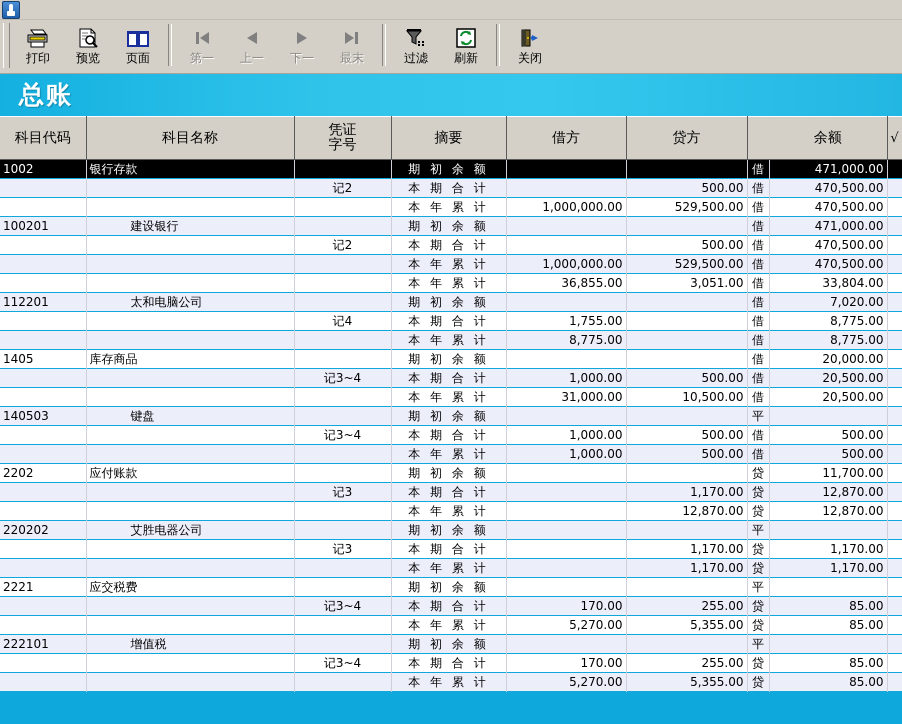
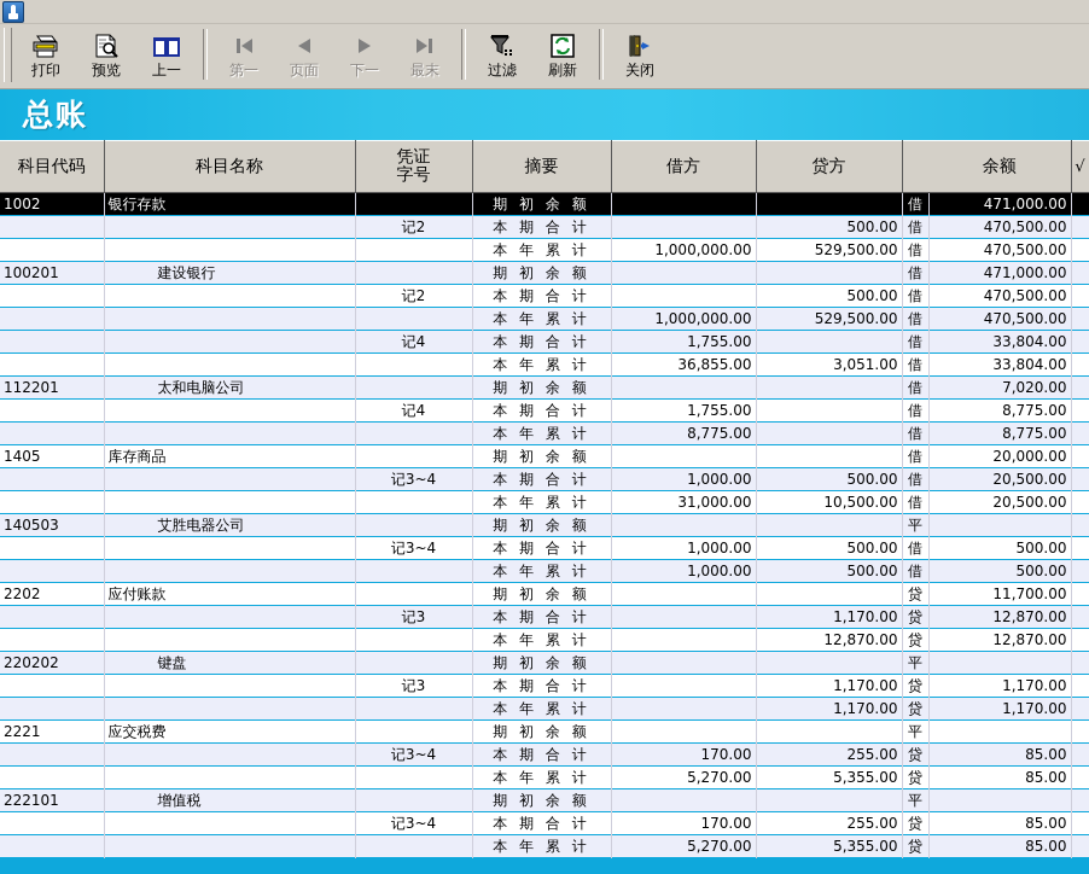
  打印
  预览
- 页面
+ 上一
  第一
- 上一
+ 页面
  下一
  最末
  过滤
  刷新
  关闭
  总账
  科目代码	科目名称	凭证字号	摘要	借方	贷方		余额	√
  1002	银行存款		期 初 余 额			借	471,000.00
  		记2	本 期 合 计		500.00	借	470,500.00
  			本 年 累 计	1,000,000.00	529,500.00	借	470,500.00
  100201	建设银行		期 初 余 额			借	471,000.00
  		记2	本 期 合 计		500.00	借	470,500.00
  			本 年 累 计	1,000,000.00	529,500.00	借	470,500.00
+ 		记4	本 期 合 计	1,755.00		借	33,804.00
  			本 年 累 计	36,855.00	3,051.00	借	33,804.00
  112201	太和电脑公司		期 初 余 额			借	7,020.00
  		记4	本 期 合 计	1,755.00		借	8,775.00
  			本 年 累 计	8,775.00		借	8,775.00
  1405	库存商品		期 初 余 额			借	20,000.00
  		记3~4	本 期 合 计	1,000.00	500.00	借	20,500.00
  			本 年 累 计	31,000.00	10,500.00	借	20,500.00
- 140503	键盘		期 初 余 额			平
+ 140503	艾胜电器公司		期 初 余 额			平
  		记3~4	本 期 合 计	1,000.00	500.00	借	500.00
  			本 年 累 计	1,000.00	500.00	借	500.00
  2202	应付账款		期 初 余 额			贷	11,700.00
  		记3	本 期 合 计		1,170.00	贷	12,870.00
  			本 年 累 计		12,870.00	贷	12,870.00
- 220202	艾胜电器公司		期 初 余 额			平
+ 220202	键盘		期 初 余 额			平
  		记3	本 期 合 计		1,170.00	贷	1,170.00
  			本 年 累 计		1,170.00	贷	1,170.00
  2221	应交税费		期 初 余 额			平
  		记3~4	本 期 合 计	170.00	255.00	贷	85.00
  			本 年 累 计	5,270.00	5,355.00	贷	85.00
  222101	增值税		期 初 余 额			平
  		记3~4	本 期 合 计	170.00	255.00	贷	85.00
  			本 年 累 计	5,270.00	5,355.00	贷	85.00
